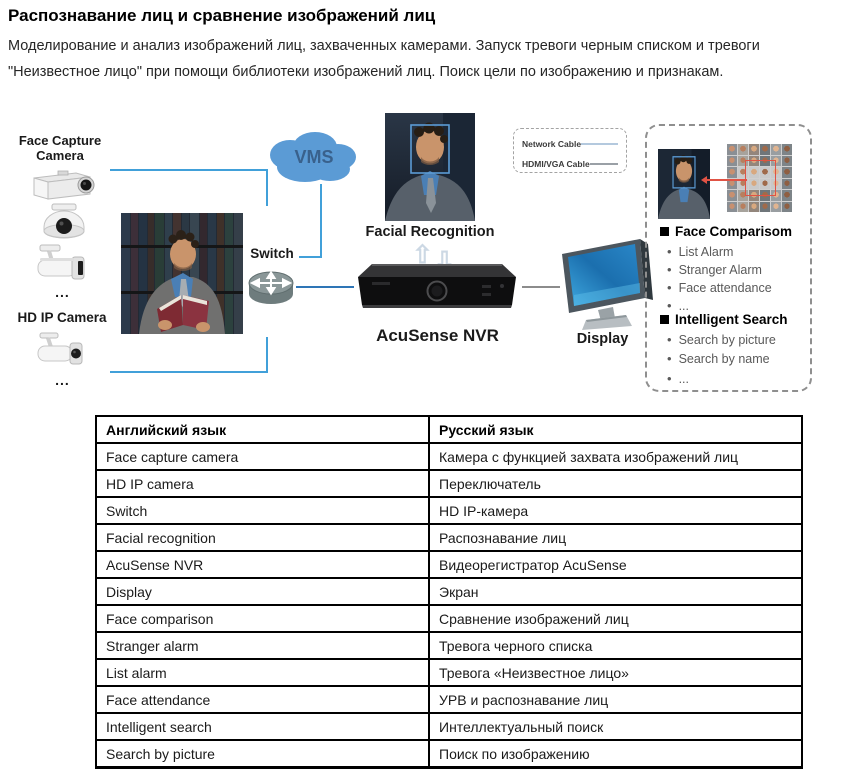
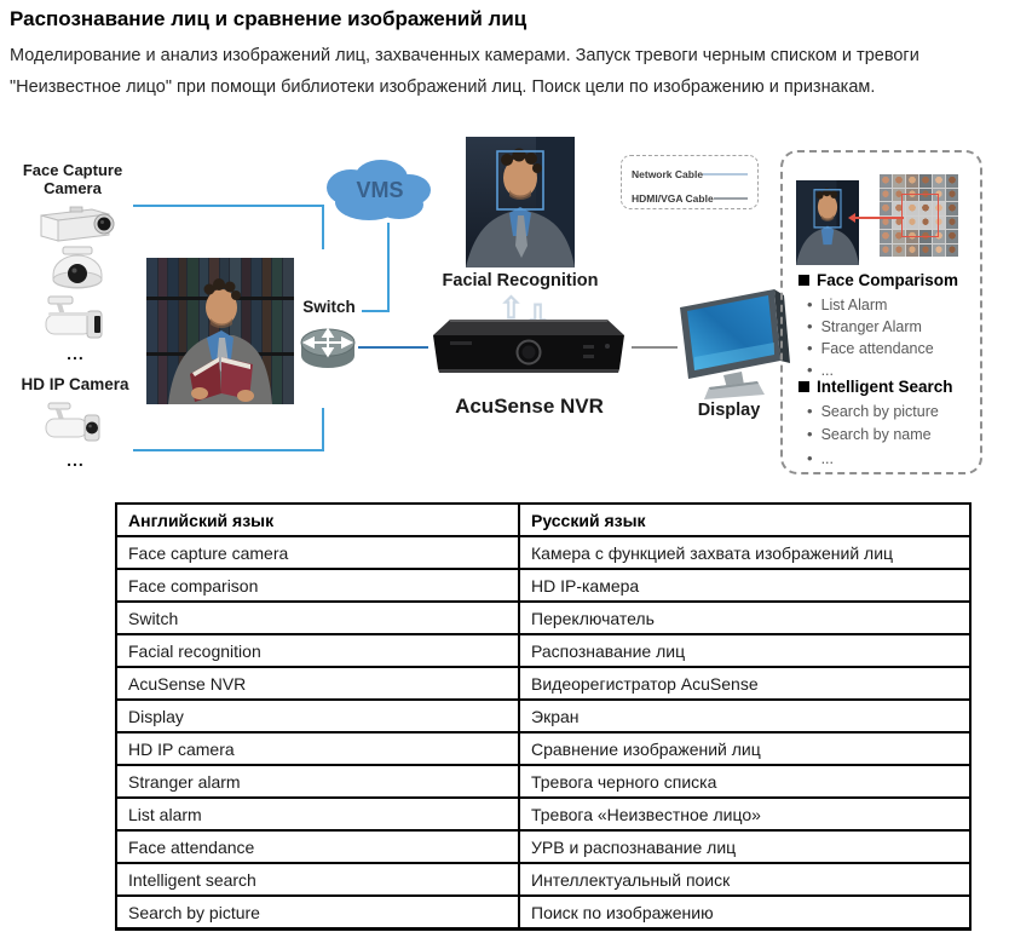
  Распознавание лиц и сравнение изображений лиц
  Моделирование и анализ изображений лиц, захваченных камерами. Запуск тревоги черным списком и тревоги "Неизвестное лицо" при помощи библиотеки изображений лиц. Поиск цели по изображению и признакам.
  Face Capture Camera
  ...
  HD IP Camera
  ...
  VMS
  Switch
  Facial Recognition
  ⇧
  AcuSense NVR
  Display
  Network Cable
  HDMI/VGA Cable
  Face Comparisom
  •
  List Alarm
  •
  Stranger Alarm
  •
  Face attendance
  •
  ...
  Intelligent Search
  •
  Search by picture
  •
  Search by name
  •
  ...
  Английский язык
  Русский язык
  Face capture camera
  Камера с функцией захвата изображений лиц
- HD IP camera
+ Face comparison
- Переключатель
+ HD IP-камера
  Switch
- HD IP-камера
+ Переключатель
  Facial recognition
  Распознавание лиц
  AcuSense NVR
  Видеорегистратор AcuSense
  Display
  Экран
- Face comparison
+ HD IP camera
  Сравнение изображений лиц
  Stranger alarm
  Тревога черного списка
  List alarm
  Тревога «Неизвестное лицо»
  Face attendance
  УРВ и распознавание лиц
  Intelligent search
  Интеллектуальный поиск
  Search by picture
  Поиск по изображению
